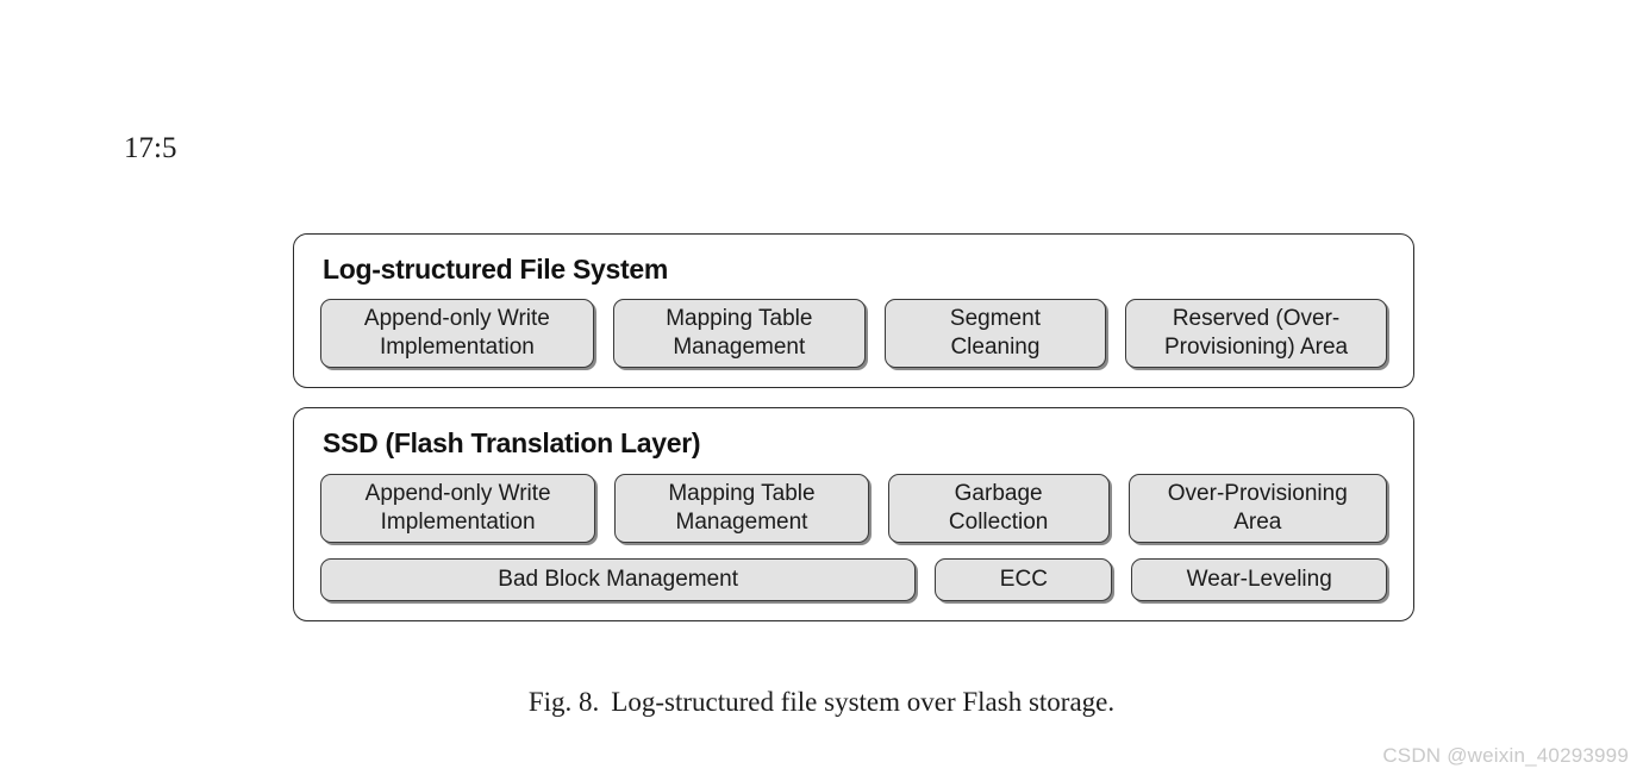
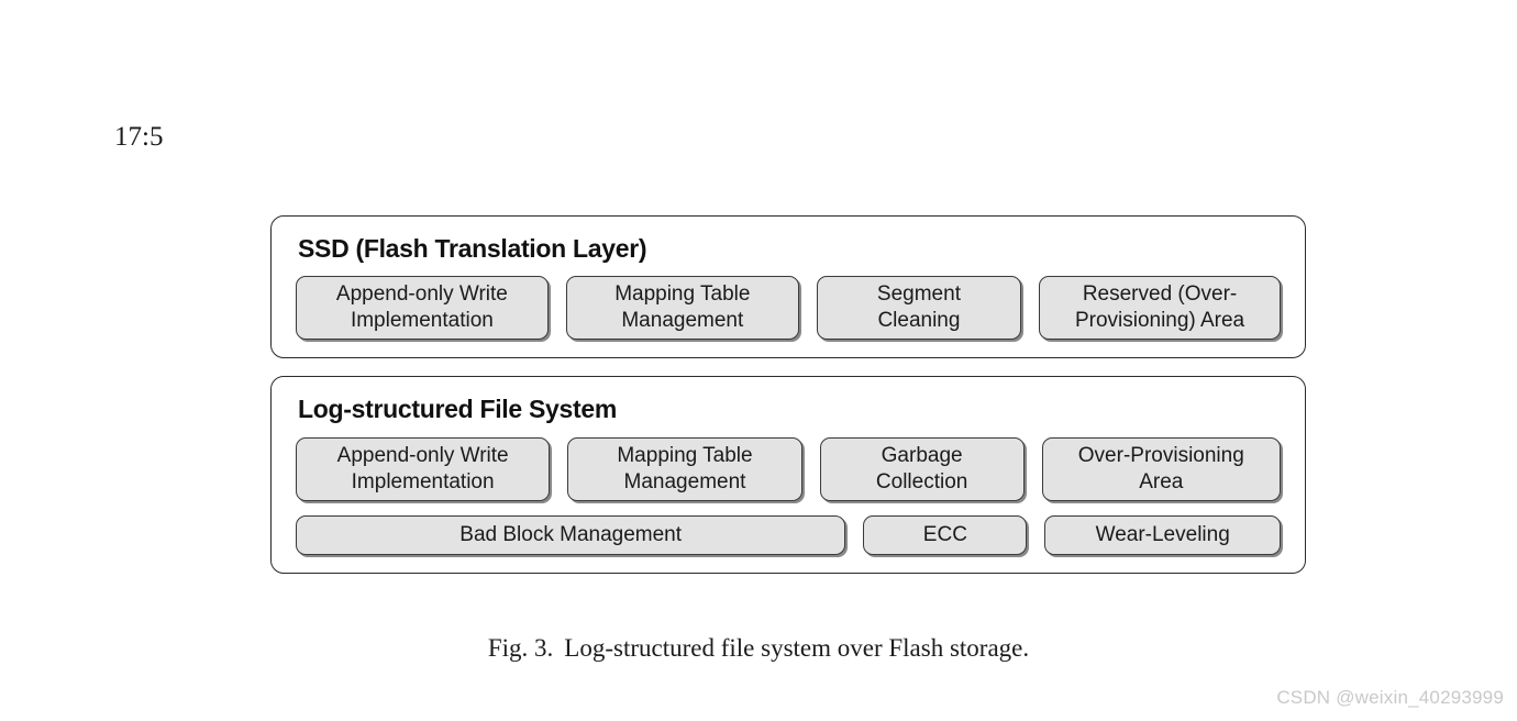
  17:5
- Log-structured File System
+ SSD (Flash Translation Layer)
  Append-only Write
  Implementation
  Mapping Table
  Management
  Segment
  Cleaning
  Reserved (Over-
  Provisioning) Area
- SSD (Flash Translation Layer)
+ Log-structured File System
  Append-only Write
  Implementation
  Mapping Table
  Management
  Garbage
  Collection
  Over-Provisioning
  Area
  Bad Block Management
  ECC
  Wear-Leveling
- Fig. 8. Log-structured file system over Flash storage.
+ Fig. 3. Log-structured file system over Flash storage.
  CSDN @weixin_40293999
